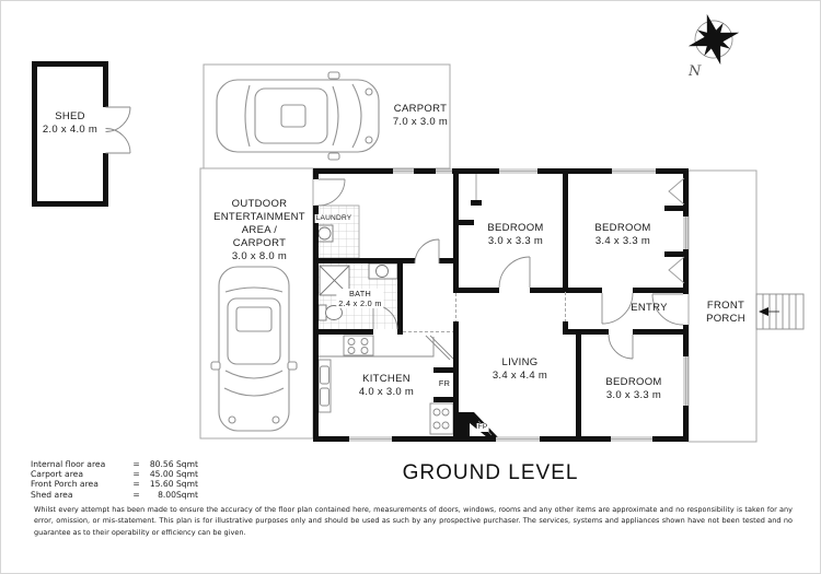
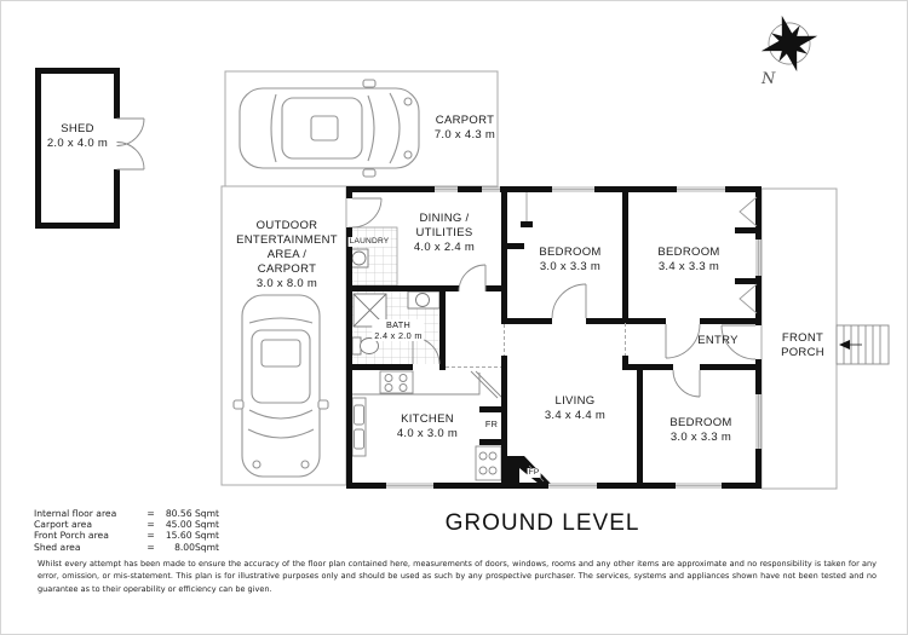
  N
  SHED
  2.0 x 4.0 m
  CARPORT
- 7.0 x 3.0 m
+ 7.0 x 4.3 m
  OUTDOOR
  ENTERTAINMENT
  AREA /
  CARPORT
  3.0 x 8.0 m
+ DINING /
+ UTILITIES
+ 4.0 x 2.4 m
  BEDROOM
  3.0 x 3.3 m
  BEDROOM
  3.4 x 3.3 m
  BATH
  2.4 x 2.0 m
  ENTRY
  FRONT
  PORCH
  KITCHEN
  4.0 x 3.0 m
  FR
  LIVING
  3.4 x 4.4 m
  BEDROOM
  3.0 x 3.3 m
  Internal floor area
  =
  80.56 Sqmt
  Carport area
  =
  45.00 Sqmt
  Front Porch area
  =
  15.60 Sqmt
  Shed area
  =
  8.00Sqmt
  GROUND LEVEL
  Whilst every attempt has been made to ensure the accuracy of the floor plan contained here, measurements of doors, windows, rooms and any other items are approximate and no responsibility is taken for any error, omission, or mis-statement. This plan is for illustrative purposes only and should be used as such by any prospective purchaser. The services, systems and appliances shown have not been tested and no guarantee as to their operability or efficiency can be given.
